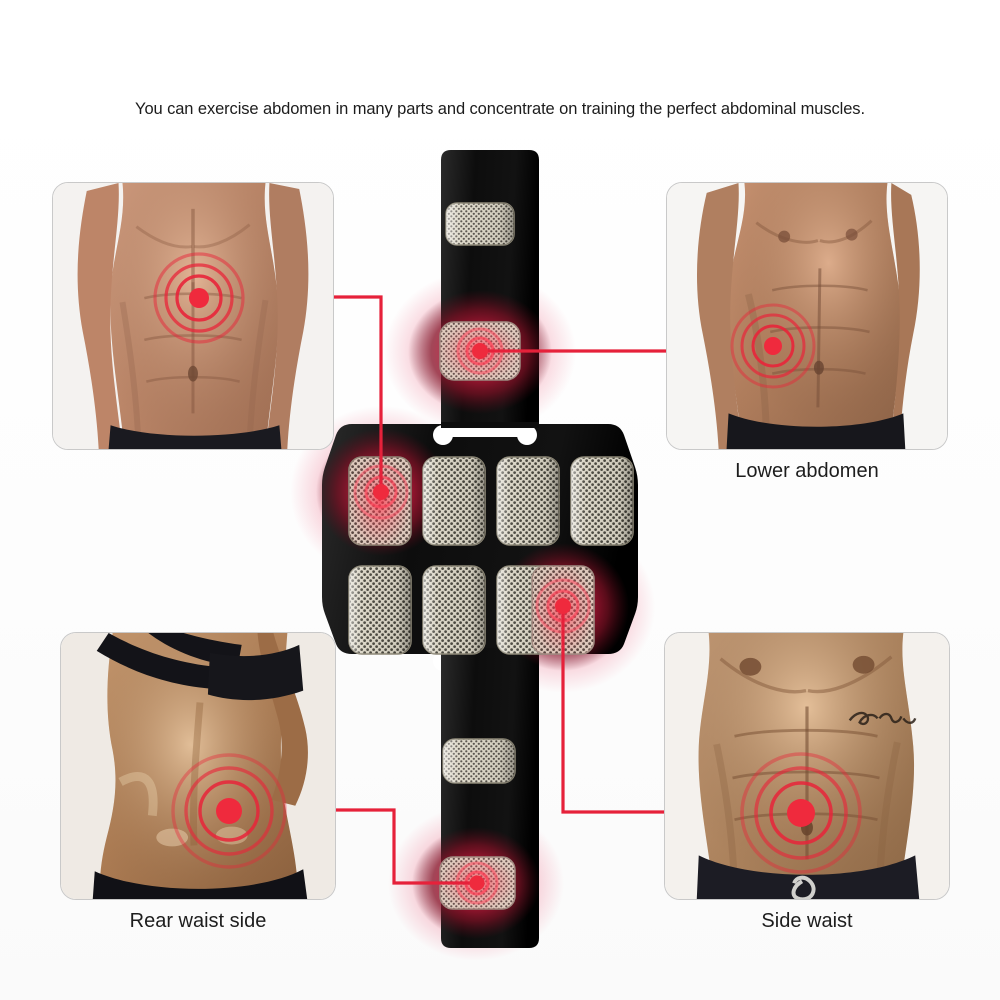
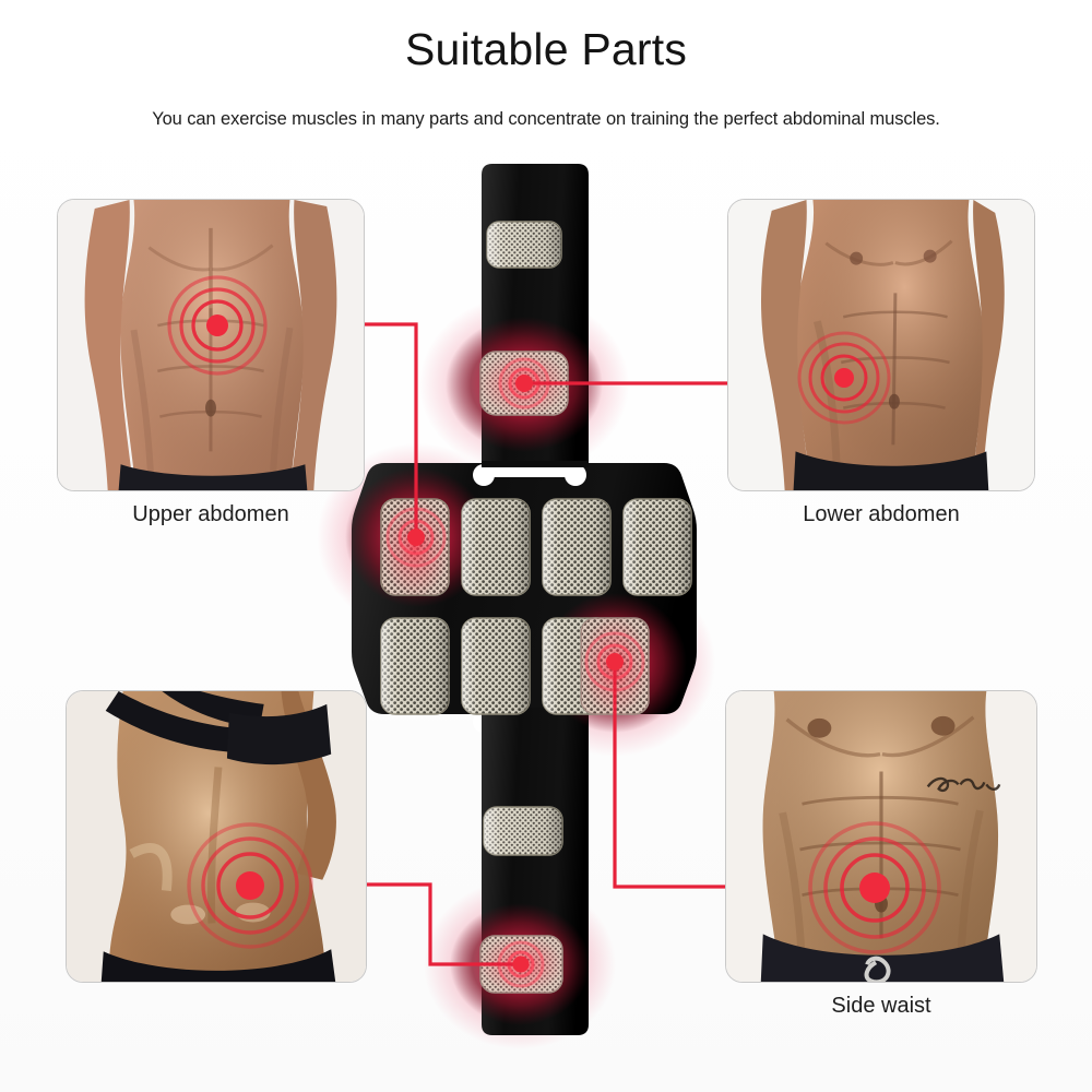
+ Suitable Parts
- You can exercise abdomen in many parts and concentrate on training the perfect abdominal muscles.
+ You can exercise muscles in many parts and concentrate on training the perfect abdominal muscles.
+ Upper abdomen
  Lower abdomen
- Rear waist side
  Side waist
